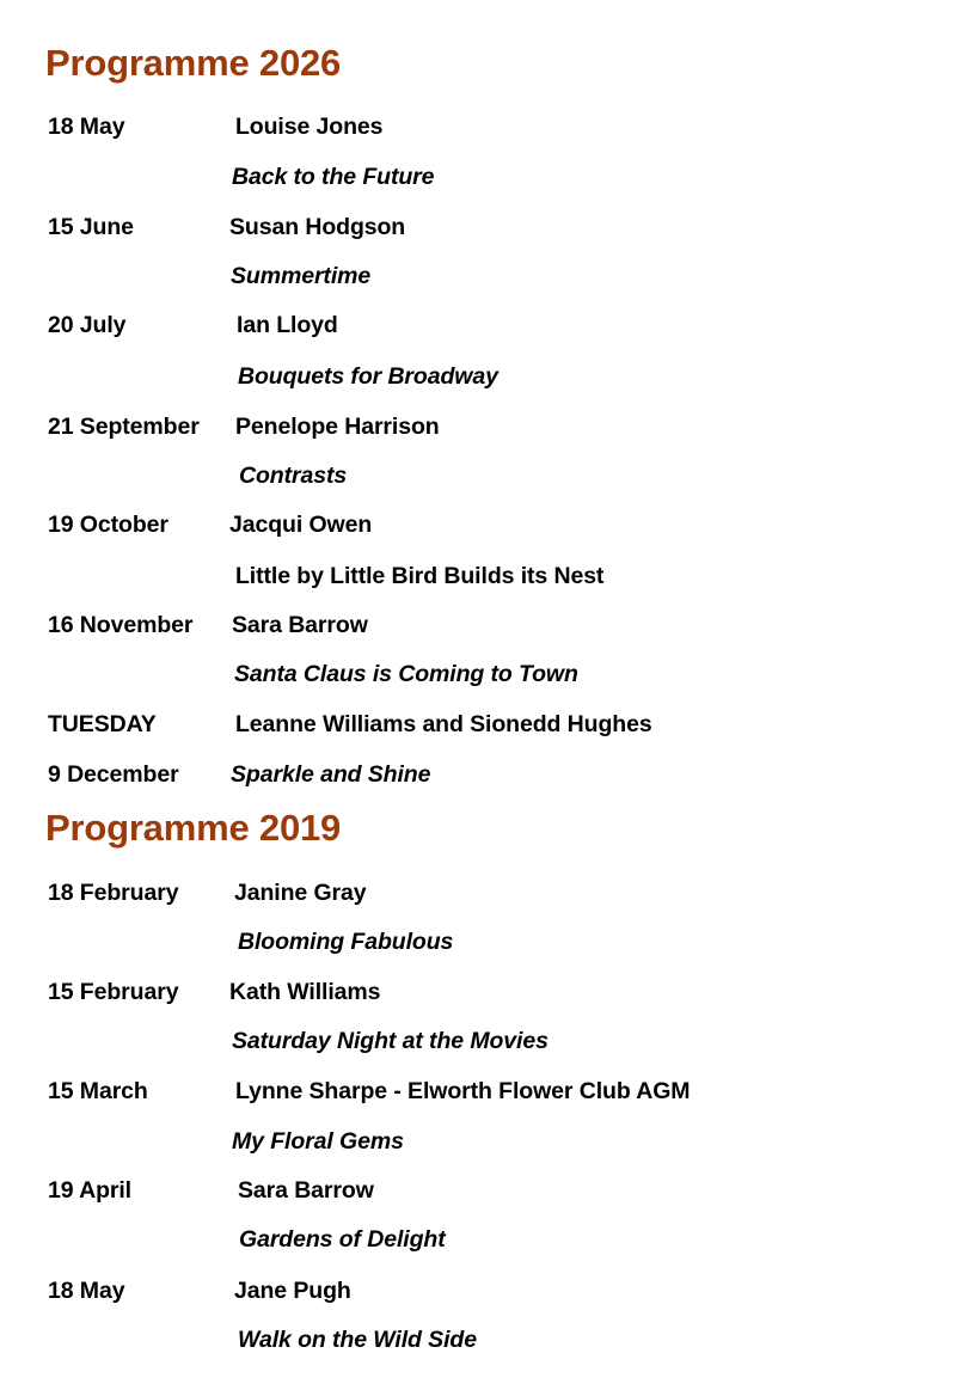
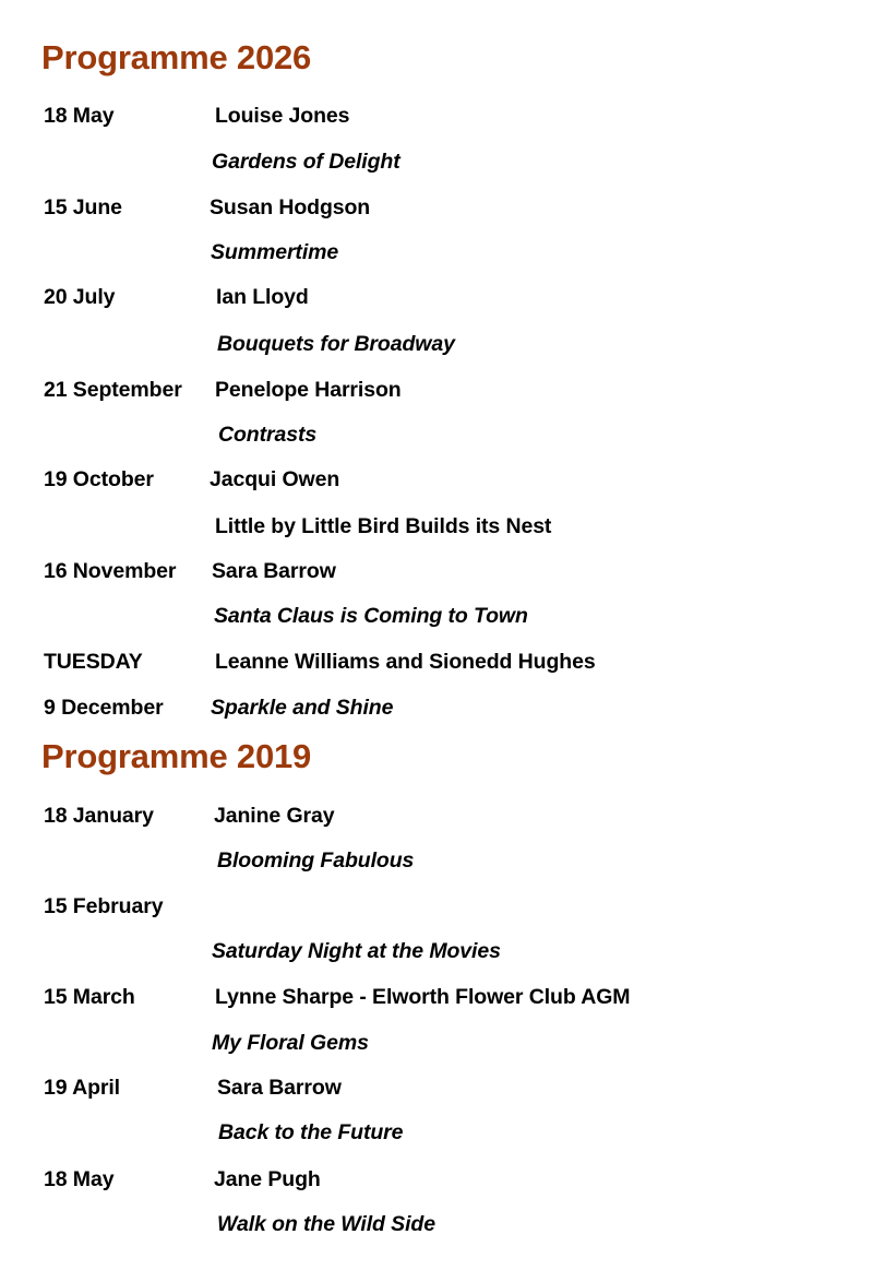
  Programme 2026
  18 May
  Louise Jones
- Back to the Future
+ Gardens of Delight
  15 June
  Susan Hodgson
  Summertime
  20 July
  Ian Lloyd
  Bouquets for Broadway
  21 September
  Penelope Harrison
  Contrasts
  19 October
  Jacqui Owen
  Little by Little Bird Builds its Nest
  16 November
  Sara Barrow
  Santa Claus is Coming to Town
  TUESDAY
  Leanne Williams and Sionedd Hughes
  9 December
  Sparkle and Shine
  Programme 2019
- 18 February
+ 18 January
  Janine Gray
  Blooming Fabulous
  15 February
- Kath Williams
  Saturday Night at the Movies
  15 March
  Lynne Sharpe - Elworth Flower Club AGM
  My Floral Gems
  19 April
  Sara Barrow
- Gardens of Delight
+ Back to the Future
  18 May
  Jane Pugh
  Walk on the Wild Side
